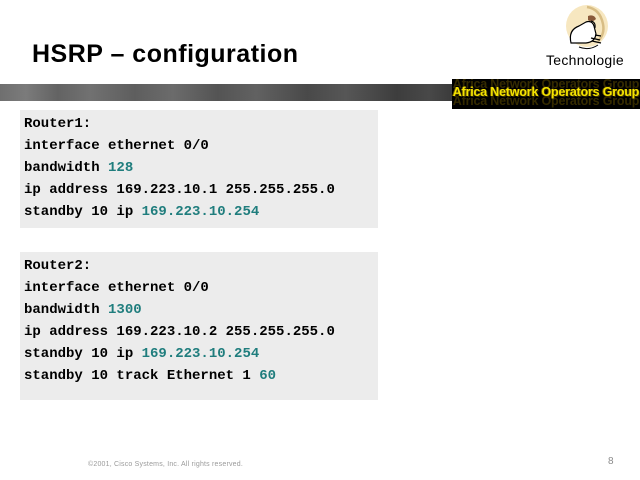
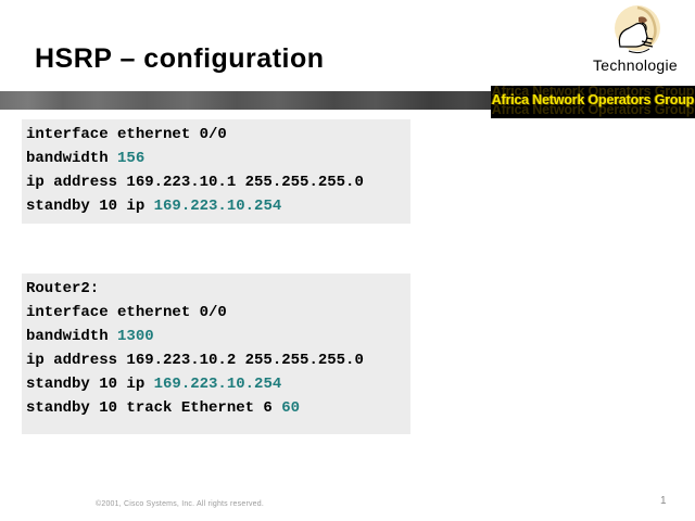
  HSRP – configuration
  Technologie
  Africa Network Operators Group
- Router1:
  interface ethernet 0/0
- bandwidth 128
+ bandwidth 156
  ip address 169.223.10.1 255.255.255.0
  standby 10 ip 169.223.10.254
  Router2:
  interface ethernet 0/0
  bandwidth 1300
  ip address 169.223.10.2 255.255.255.0
  standby 10 ip 169.223.10.254
- standby 10 track Ethernet 1 60
+ standby 10 track Ethernet 6 60
- 8
+ 1
